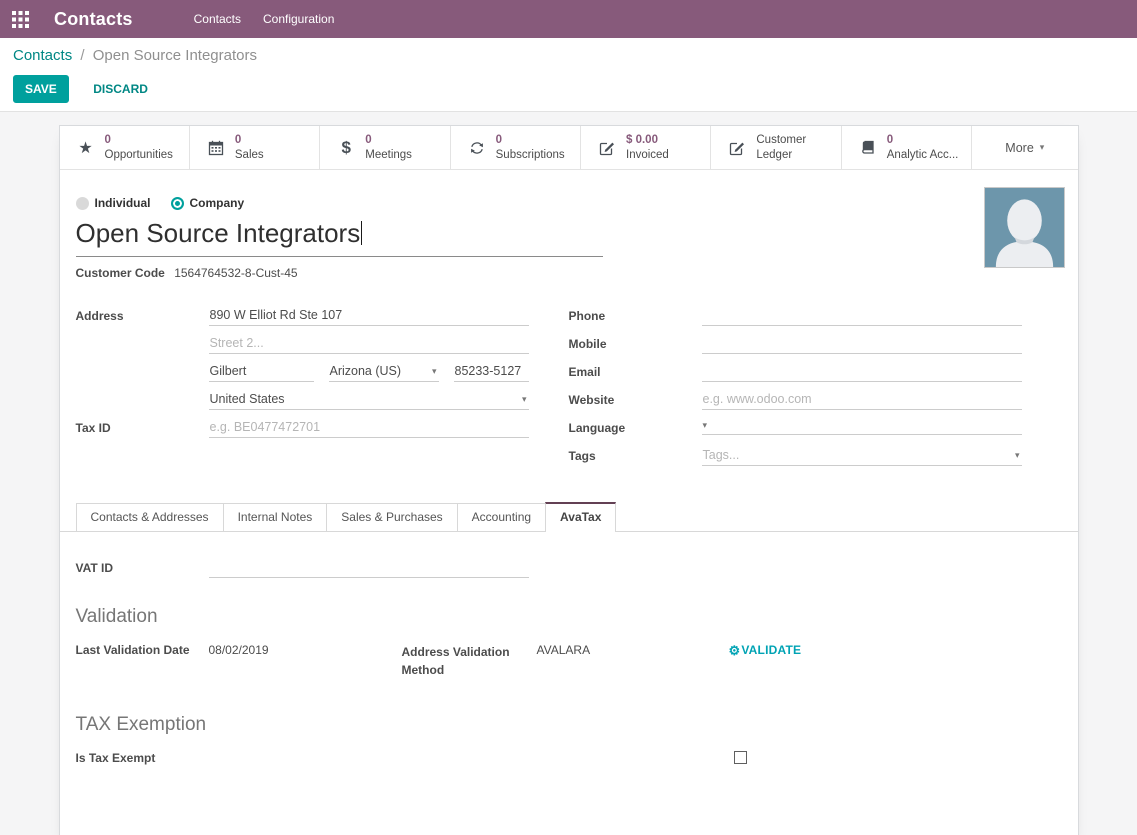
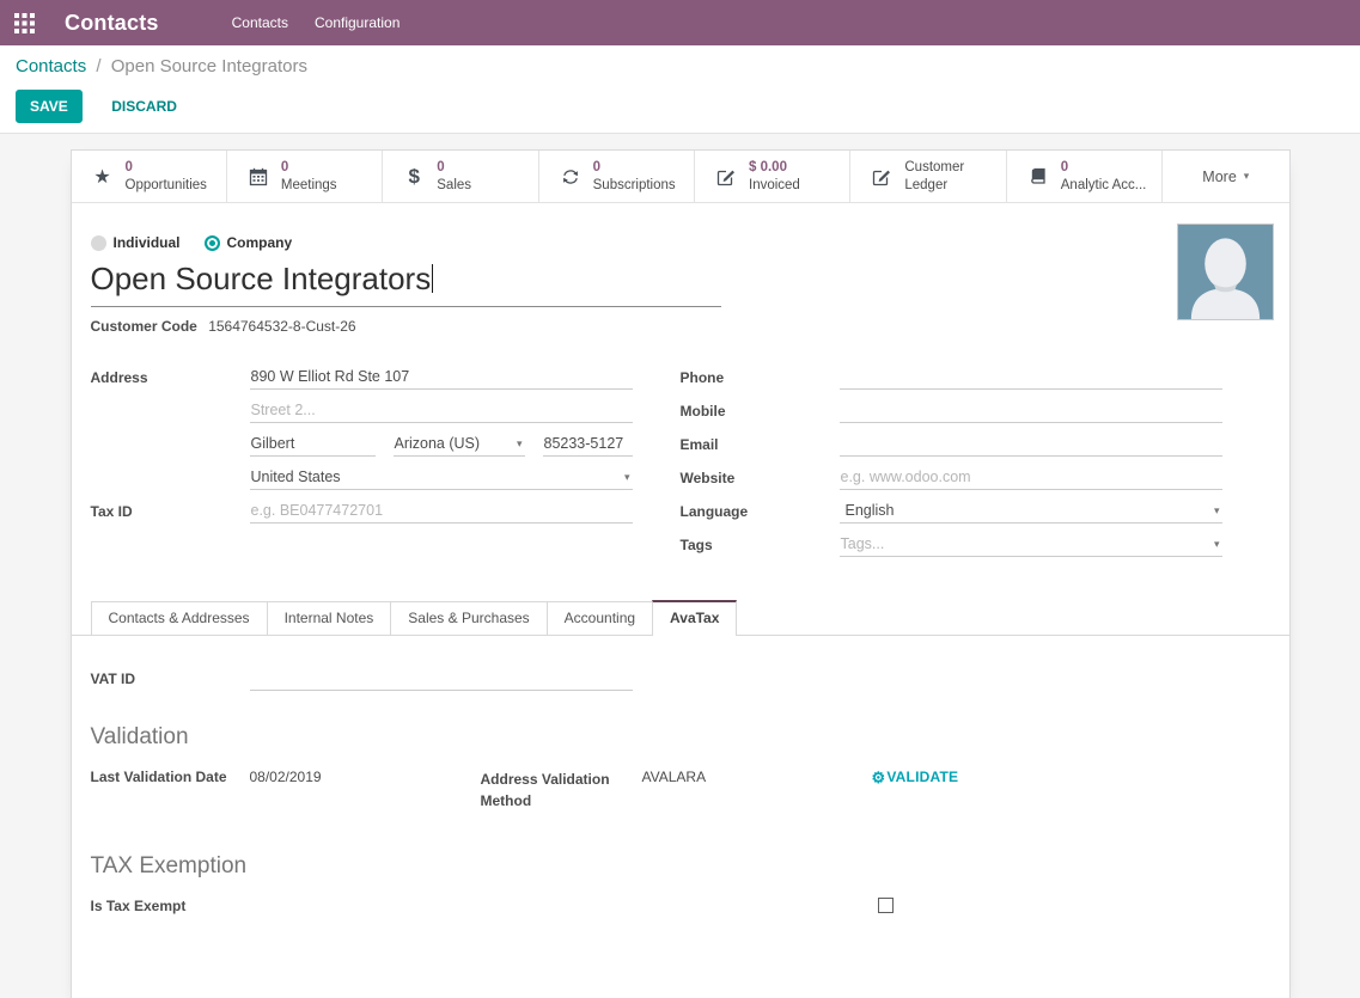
  Contacts
  Contacts
  Configuration
  Contacts / Open Source Integrators
  SAVE DISCARD
  ★
  0
  Opportunities
  0
- Sales
+ Meetings
  $
  0
- Meetings
+ Sales
  0
  Subscriptions
  $ 0.00
  Invoiced
  Customer
  Ledger
  0
  Analytic Acc...
  More
  ▾
  Individual
  Company
  Open Source Integrators
- Customer Code 1564764532-8-Cust-45
+ Customer Code 1564764532-8-Cust-26
  Address
  890 W Elliot Rd Ste 107
  Street 2...
  Gilbert
  Arizona (US)
  ▾
  85233-5127
  United States
  ▾
  Tax ID
  e.g. BE0477472701
  Phone
  Mobile
  Email
  Website
  e.g. www.odoo.com
  Language
+ English
  ▾
  Tags
  Tags...
  ▾
  Contacts & Addresses
  Internal Notes
  Sales & Purchases
  Accounting
  AvaTax
  VAT ID
  Validation
  Last Validation Date
  08/02/2019
  Address Validation Method
  AVALARA
  ⚙
  VALIDATE
  TAX Exemption
  Is Tax Exempt
